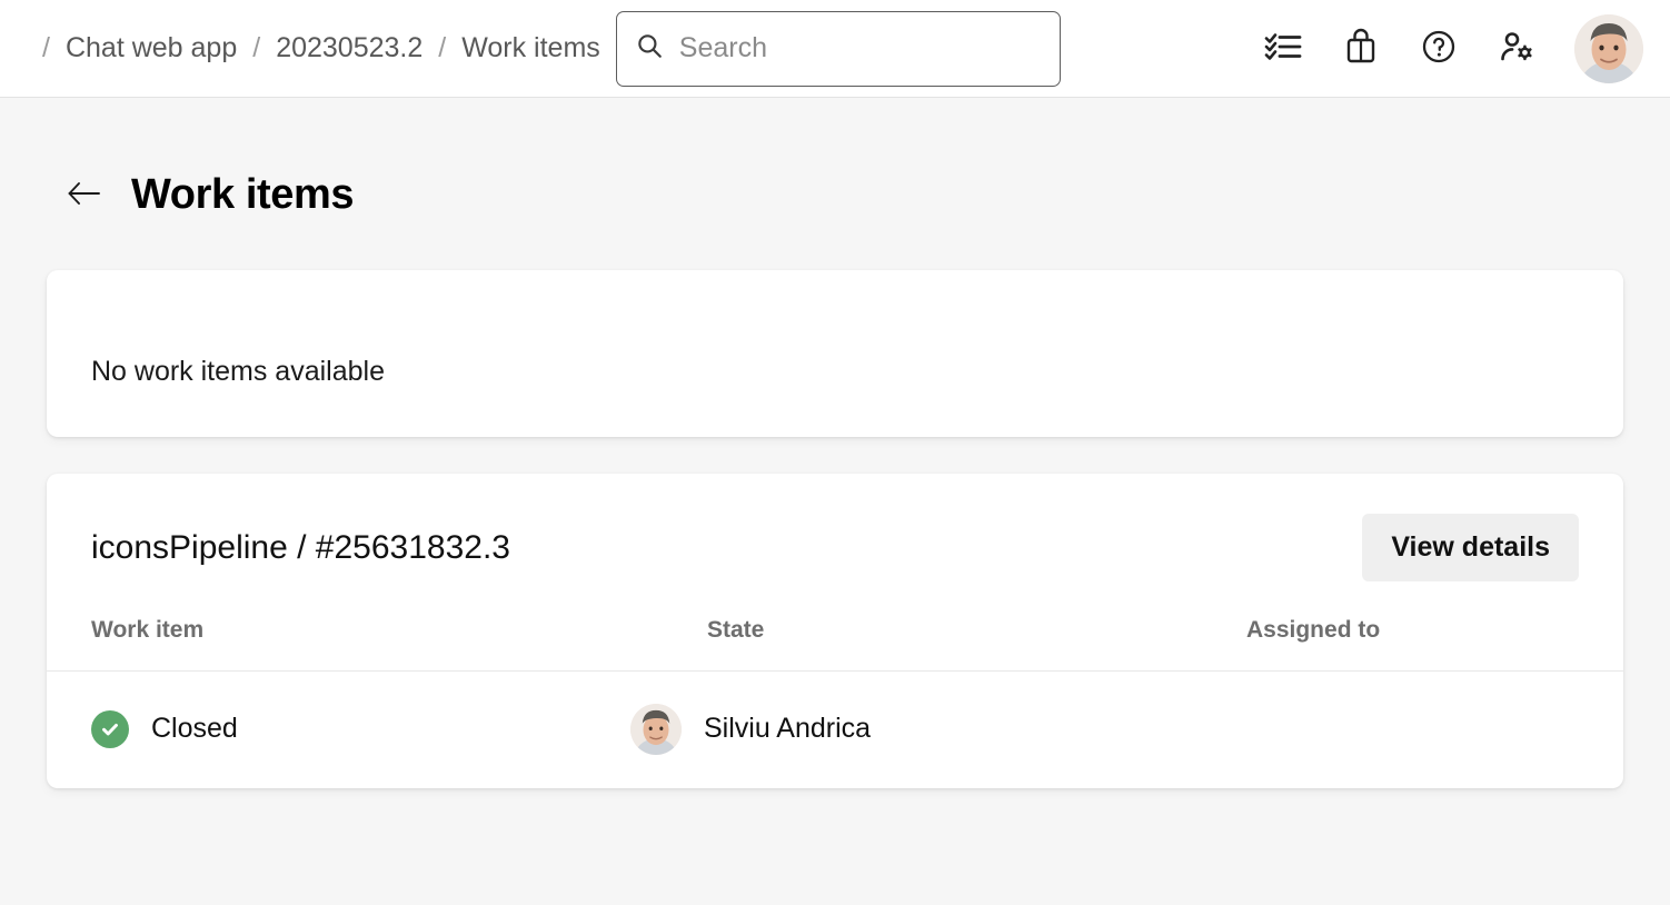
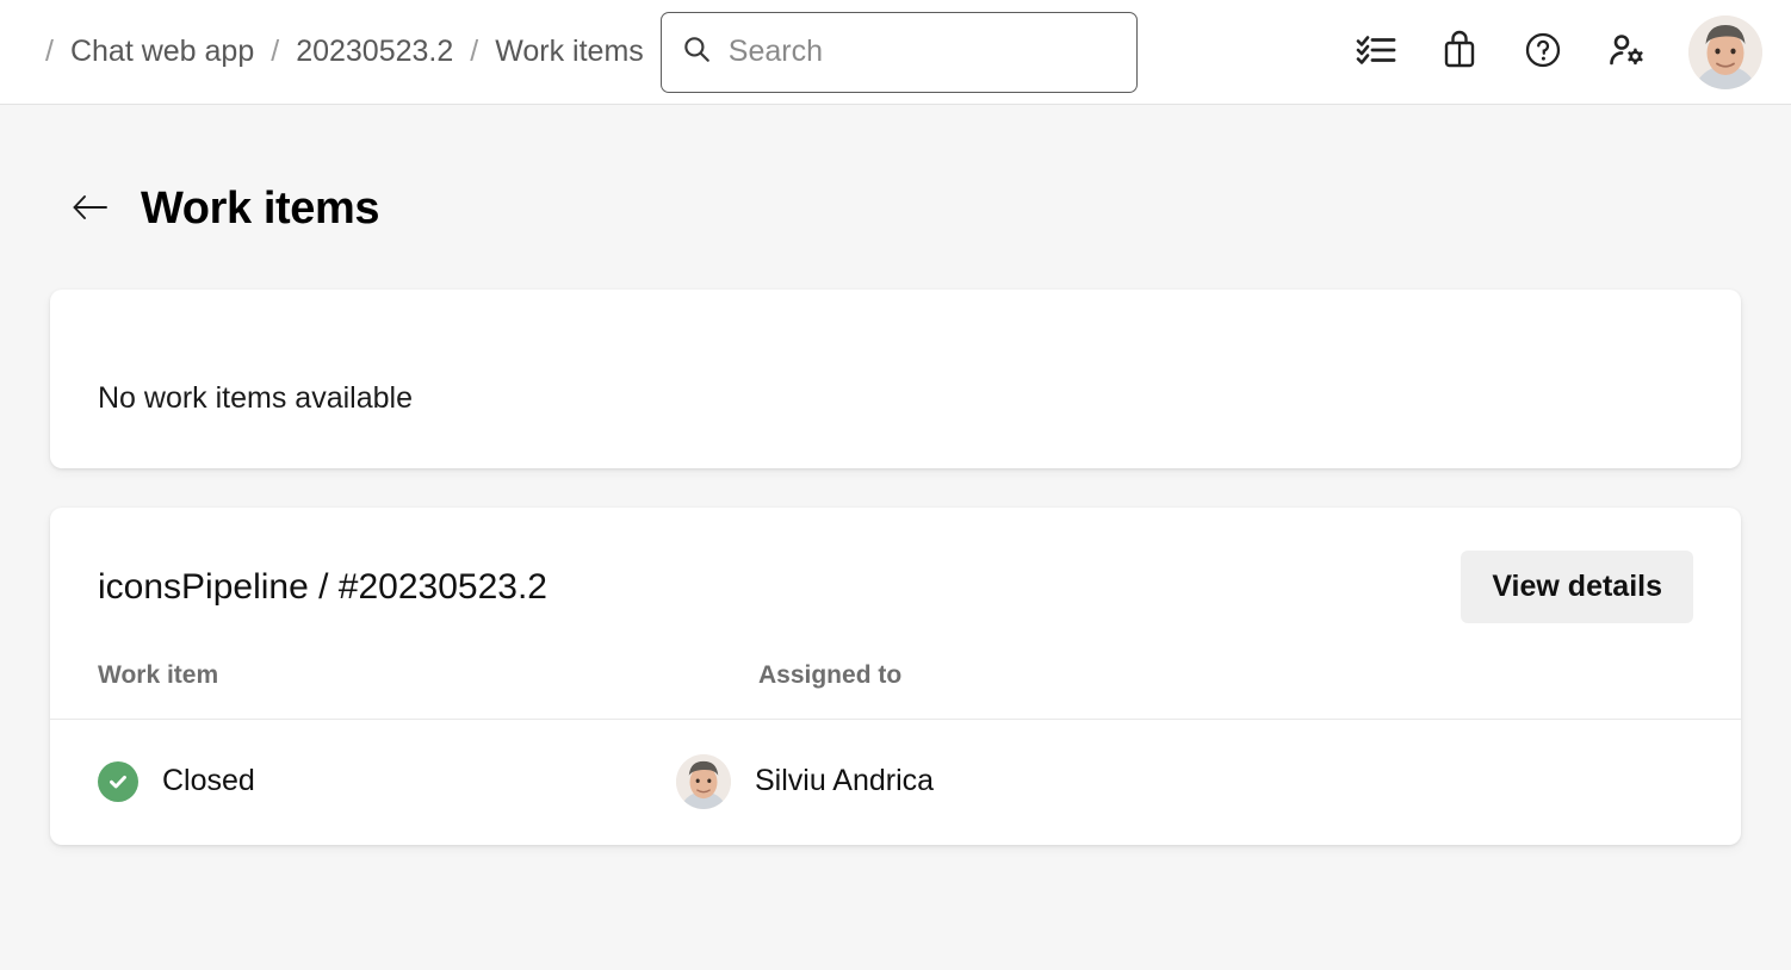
  /
  Chat web app
  /
  20230523.2
  /
  Work items
  Search
  Work items
  No work items available
- iconsPipeline / #25631832.3
+ iconsPipeline / #20230523.2
  View details
  Work item
- State
  Assigned to
  Closed
  Silviu Andrica
